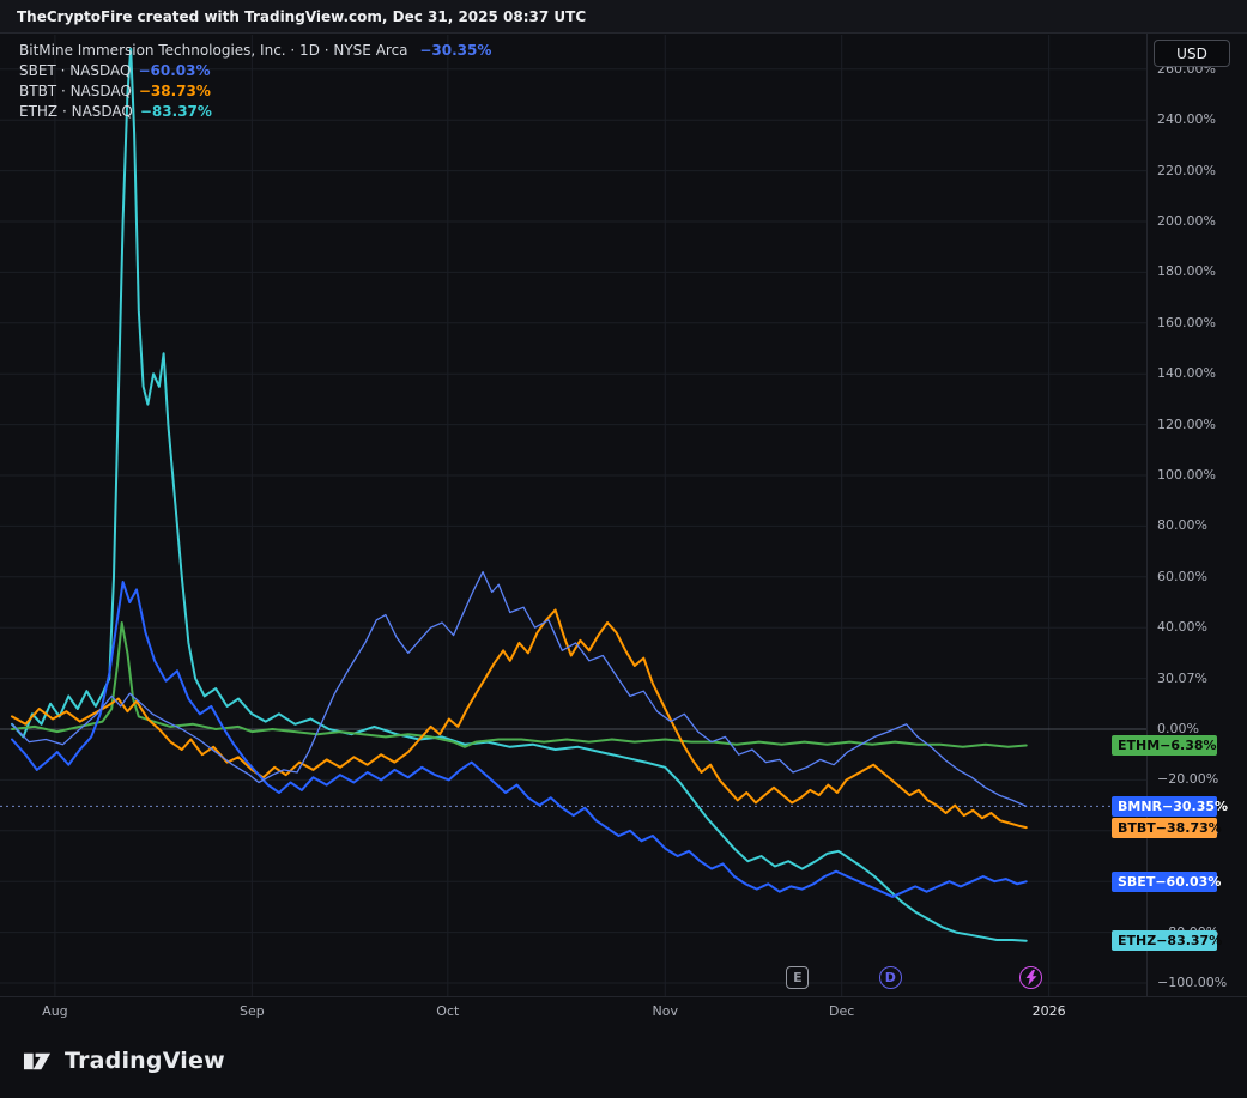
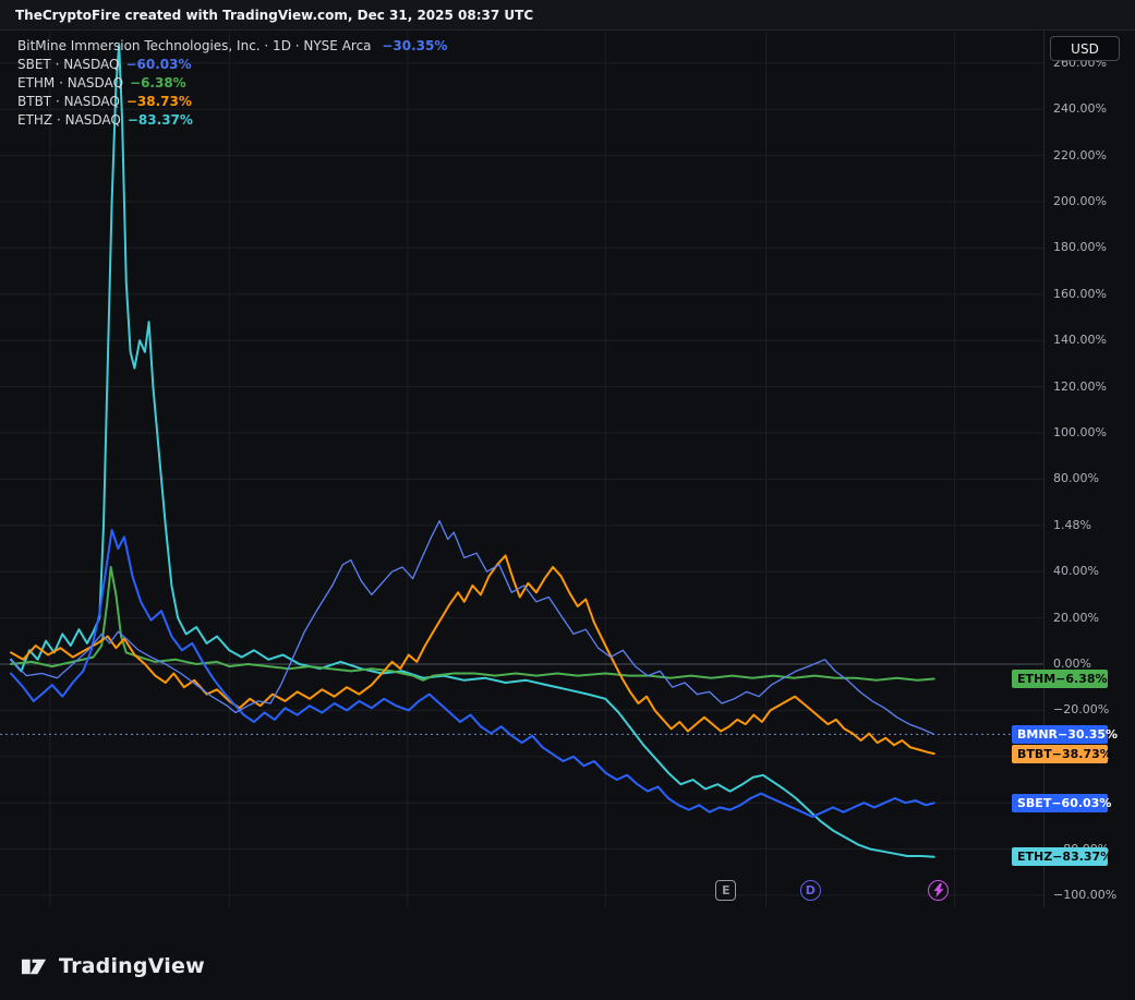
  TheCryptoFire created with TradingView.com, Dec 31, 2025 08:37 UTC
  BitMine Immersion Technologies, Inc. · 1D · NYSE Arca −30.35%
  SBET · NASDAQ −60.03%
+ ETHM · NASDAQ −6.38%
  BTBT · NASDAQ −38.73%
  ETHZ · NASDAQ −83.37%
  USD
  260.00%
  240.00%
  220.00%
  200.00%
  180.00%
  160.00%
  140.00%
  120.00%
  100.00%
  80.00%
- 60.00%
+ 1.48%
  40.00%
- 30.07%
+ 20.00%
  0.00%
  −20.00%
  −100.00%
- Aug
- Sep
- Oct
- Nov
- Dec
- 2026
  TradingView
  ETHZ
  −83.37%
  ETHM
  −6.38%
  BTBT
  −38.73%
  SBET
  −60.03%
  BMNR
  −30.35%
  E
  D
